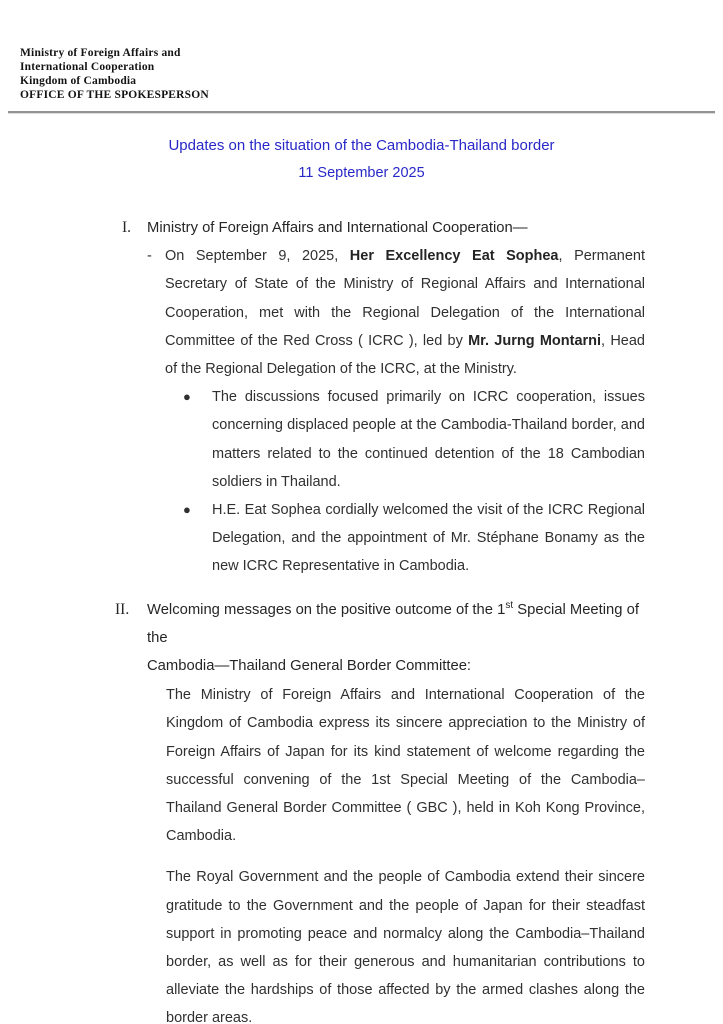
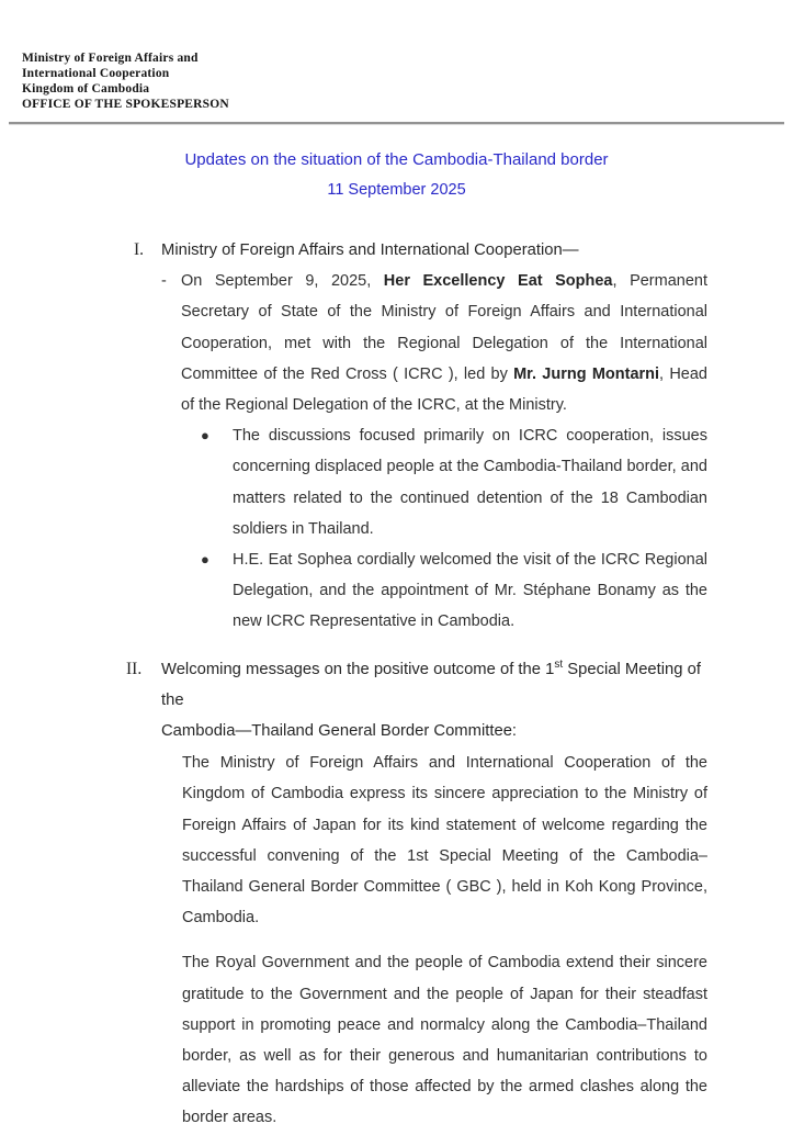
  Ministry of Foreign Affairs and
  International Cooperation
  Kingdom of Cambodia
  OFFICE OF THE SPOKESPERSON
  Updates on the situation of the Cambodia-Thailand border
  11 September 2025
  I.
  Ministry of Foreign Affairs and International Cooperation—
  -
- On September 9, 2025, Her Excellency Eat Sophea, Permanent Secretary of State of the Ministry of Regional Affairs and International Cooperation, met with the Regional Delegation of the International Committee of the Red Cross ( ICRC ), led by Mr. Jurng Montarni, Head of the Regional Delegation of the ICRC, at the Ministry.
+ On September 9, 2025, Her Excellency Eat Sophea, Permanent Secretary of State of the Ministry of Foreign Affairs and International Cooperation, met with the Regional Delegation of the International Committee of the Red Cross ( ICRC ), led by Mr. Jurng Montarni, Head of the Regional Delegation of the ICRC, at the Ministry.
  ●
  The discussions focused primarily on ICRC cooperation, issues concerning displaced people at the Cambodia-Thailand border, and matters related to the continued detention of the 18 Cambodian soldiers in Thailand.
  ●
  H.E. Eat Sophea cordially welcomed the visit of the ICRC Regional Delegation, and the appointment of Mr. Stéphane Bonamy as the new ICRC Representative in Cambodia.
  II.
  Welcoming messages on the positive outcome of the 1st Special Meeting of the
  Cambodia—Thailand General Border Committee:
  The Ministry of Foreign Affairs and International Cooperation of the Kingdom of Cambodia express its sincere appreciation to the Ministry of Foreign Affairs of Japan for its kind statement of welcome regarding the successful convening of the 1st Special Meeting of the Cambodia–Thailand General Border Committee ( GBC ), held in Koh Kong Province, Cambodia.
  The Royal Government and the people of Cambodia extend their sincere gratitude to the Government and the people of Japan for their steadfast support in promoting peace and normalcy along the Cambodia–Thailand border, as well as for their generous and humanitarian contributions to alleviate the hardships of those affected by the armed clashes along the border areas.
